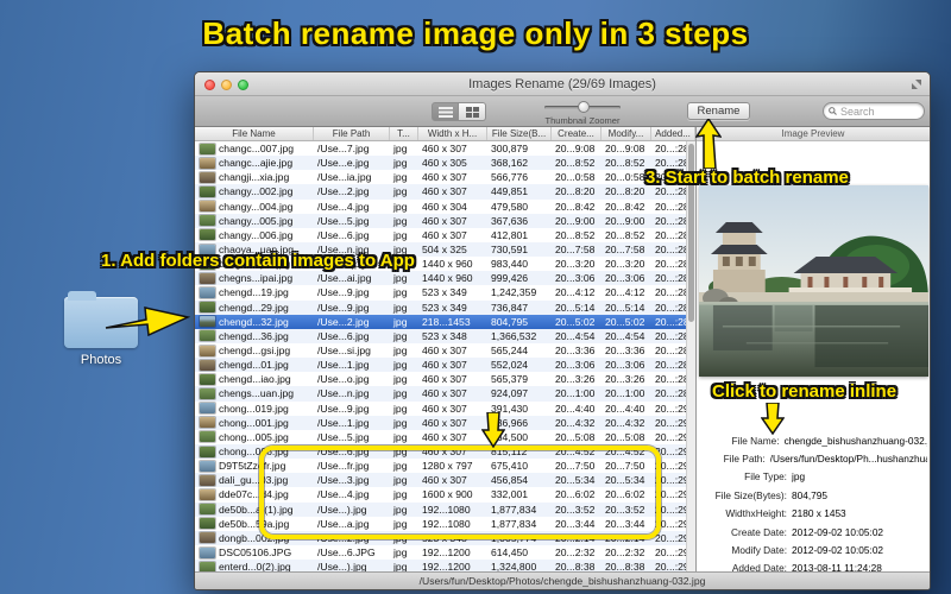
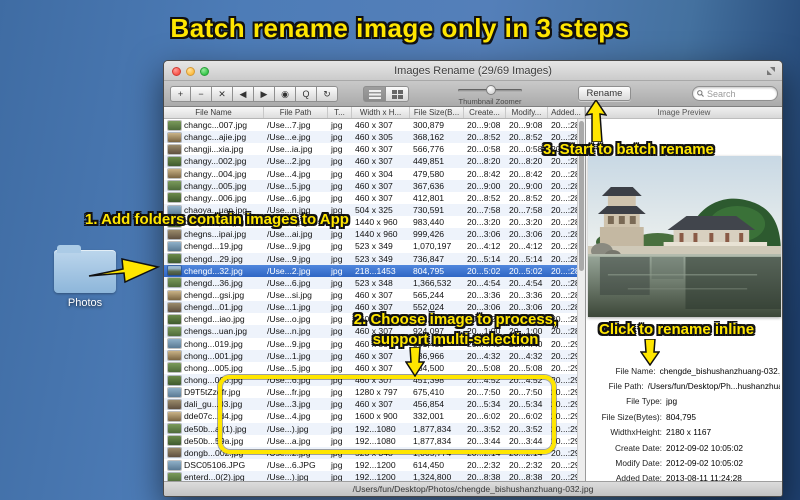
  Batch rename image only in 3 steps
  Photos
  1. Add folders contain images to App
+ 2. Choose image to process,
+ support multi-selection
  3. Start to batch rename
  Click to rename inline
  Images Rename (29/69 Images)
+ +
+ −
+ ✕
+ ◀
+ ▶
+ ◉
+ Q
+ ↻
  Thumbnail Zoomer
  Rename
  Search
  File Name
  File Path
  T...
  Width x H...
  File Size(B...
  Create...
  Modify...
  Added...
  changc...007.jpg
  /Use...7.jpg
  jpg
  460 x 307
  300,879
  20...9:08
  20...9:08
  20...:2
  changc...ajie.jpg
  /Use...e.jpg
  jpg
  460 x 305
  368,162
  20...8:52
  20...8:52
  20...:2
  changji...xia.jpg
  /Use...ia.jpg
  jpg
  460 x 307
  566,776
  20...0:58
  20...0:58
  20...:2
  changy...002.jpg
  /Use...2.jpg
  jpg
  460 x 307
  449,851
  20...8:20
  20...8:20
  20...:2
  changy...004.jpg
  /Use...4.jpg
  jpg
  460 x 304
  479,580
  20...8:42
  20...8:42
  20...:2
  changy...005.jpg
  /Use...5.jpg
  jpg
  460 x 307
  367,636
  20...9:00
  20...9:00
  20...:2
  changy...006.jpg
  /Use...6.jpg
  jpg
  460 x 307
  412,801
  20...8:52
  20...8:52
  20...:2
  chaoya...uan.jpg
  /Use...n.jpg
  jpg
  504 x 325
  730,591
  20...7:58
  20...7:58
  20...:2
  chegns...pai.jpg
  /Use...i.jpg
  jpg
  1440 x 960
  983,440
  20...3:20
  20...3:20
  20...:2
  chegns...ipai.jpg
  /Use...ai.jpg
  jpg
  1440 x 960
  999,426
  20...3:06
  20...3:06
  20...:2
  chengd...19.jpg
  /Use...9.jpg
  jpg
  523 x 349
- 1,242,359
+ 1,070,197
  20...4:12
  20...4:12
  20...:2
  chengd...29.jpg
  /Use...9.jpg
  jpg
  523 x 349
  736,847
  20...5:14
  20...5:14
  20...:2
  chengd...32.jpg
  /Use...2.jpg
  jpg
  218...1453
  804,795
  20...5:02
  20...5:02
  20...:2
  chengd...36.jpg
  /Use...6.jpg
  jpg
  523 x 348
  1,366,532
  20...4:54
  20...4:54
  20...:2
  chengd...gsi.jpg
  /Use...si.jpg
  jpg
  460 x 307
  565,244
  20...3:36
  20...3:36
  20...:2
  chengd...01.jpg
  /Use...1.jpg
  jpg
  460 x 307
  552,024
  20...3:06
  20...3:06
  20...:2
  chengd...iao.jpg
  /Use...o.jpg
  jpg
  460 x 307
  565,379
  20...3:26
  20...3:26
  20...:2
  chengs...uan.jpg
  /Use...n.jpg
  jpg
  460 x 307
  924,097
  20...1:00
  20...1:00
  20...:2
  chong...019.jpg
  /Use...9.jpg
  jpg
  460 x 307
  391,430
  20...4:40
  20...4:40
  20...:2
  chong...001.jpg
  /Use...1.jpg
  jpg
  460 x 307
  6,966
  20...4:32
  20...4:32
  20...:2
  chong...005.jpg
  /Use...5.jpg
  jpg
  460 x 307
  4,500
  20...5:08
  20...5:08
  20...:2
  chong...006.jpg
  /Use...6.jpg
  jpg
  460 x 307
- 815,112
+ 451,398
  20...4:52
  20...4:52
  20...:2
  D9T5tZzqfr.jpg
  /Use...fr.jpg
  jpg
  1280 x 797
  675,410
  20...7:50
  20...7:50
  20...:2
  dali_gu...03.jpg
  /Use...3.jpg
  jpg
  460 x 307
  456,854
  20...5:34
  20...5:34
  20...:2
  dde07c...d4.jpg
  /Use...4.jpg
  jpg
  1600 x 900
  332,001
  20...6:02
  20...6:02
  20...:2
  de50b...a (1).jpg
  /Use...).jpg
  jpg
  192...1080
  1,877,834
  20...3:52
  20...3:52
  20...:2
  de50b...59a.jpg
  /Use...a.jpg
  jpg
  192...1080
  1,877,834
  20...3:44
  20...3:44
  20...:2
  dongb...002.jpg
  /Use...2.jpg
  jpg
  523 x 348
  1,005,774
  20...2:14
  20...2:14
  20...:2
  DSC05106.JPG
  /Use...6.JPG
  jpg
  192...1200
  614,450
  20...2:32
  20...2:32
  20...:2
  enterd...0(2).jpg
  /Use...).jpg
  jpg
  192...1200
  1,324,800
  20...8:38
  20...8:38
  20...:2
  Image Preview
  File Name:
  chengde_bishushanzhuang-032.
  File Path:
  /Users/fun/Desktop/Ph...hushanzhu
  File Type:
  jpg
  File Size(Bytes):
  804,795
  WidthxHeight:
- 2180 x 1453
+ 2180 x 1167
  Create Date:
  2012-09-02 10:05:02
  Modify Date:
  2012-09-02 10:05:02
  Added Date:
  2013-08-11 11:24:28
  /Users/fun/Desktop/Photos/chengde_bishushanzhuang-032.jpg
